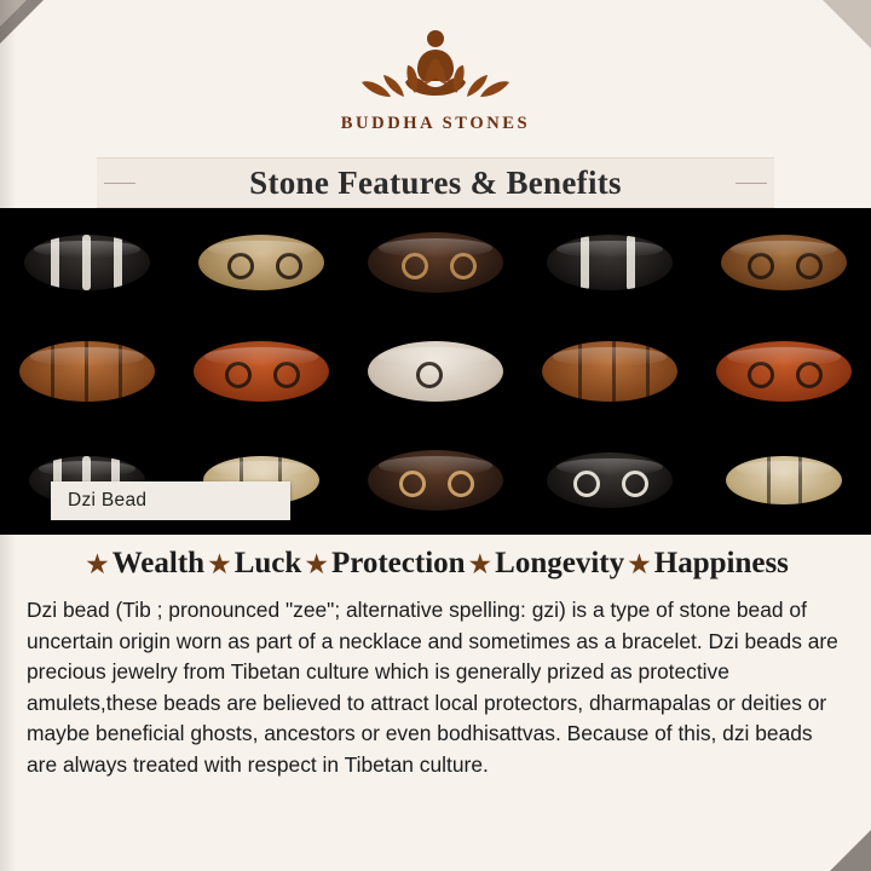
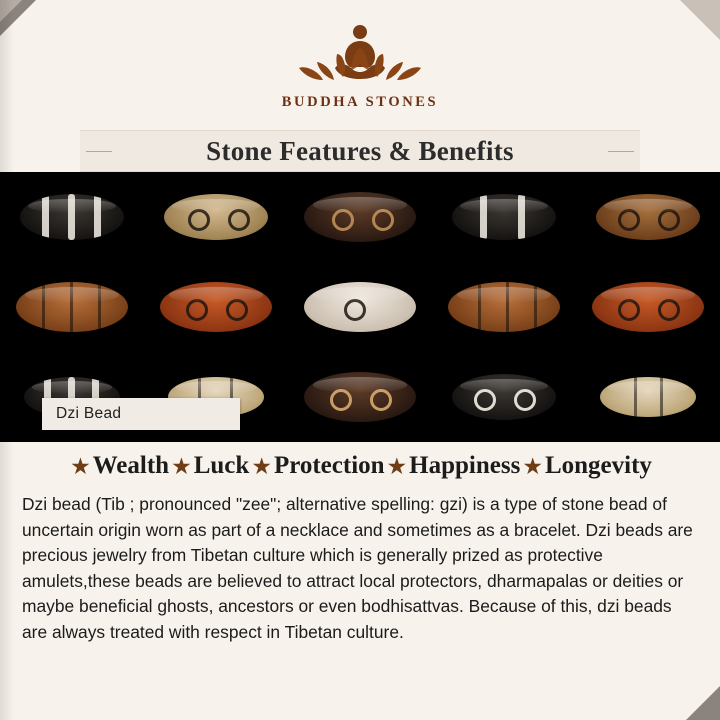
  BUDDHA STONES
  Stone Features & Benefits
  Dzi Bead
  ★
  Wealth
  ★
  Luck
  ★
  Protection
  ★
- Longevity
+ Happiness
  ★
- Happiness
+ Longevity
  Dzi bead (Tib ; pronounced "zee"; alternative spelling: gzi) is a type of stone bead of uncertain origin worn as part of a necklace and sometimes as a bracelet. Dzi beads are precious jewelry from Tibetan culture which is generally prized as protective amulets,these beads are believed to attract local protectors, dharmapalas or deities or maybe beneficial ghosts, ancestors or even bodhisattvas. Because of this, dzi beads are always treated with respect in Tibetan culture.
